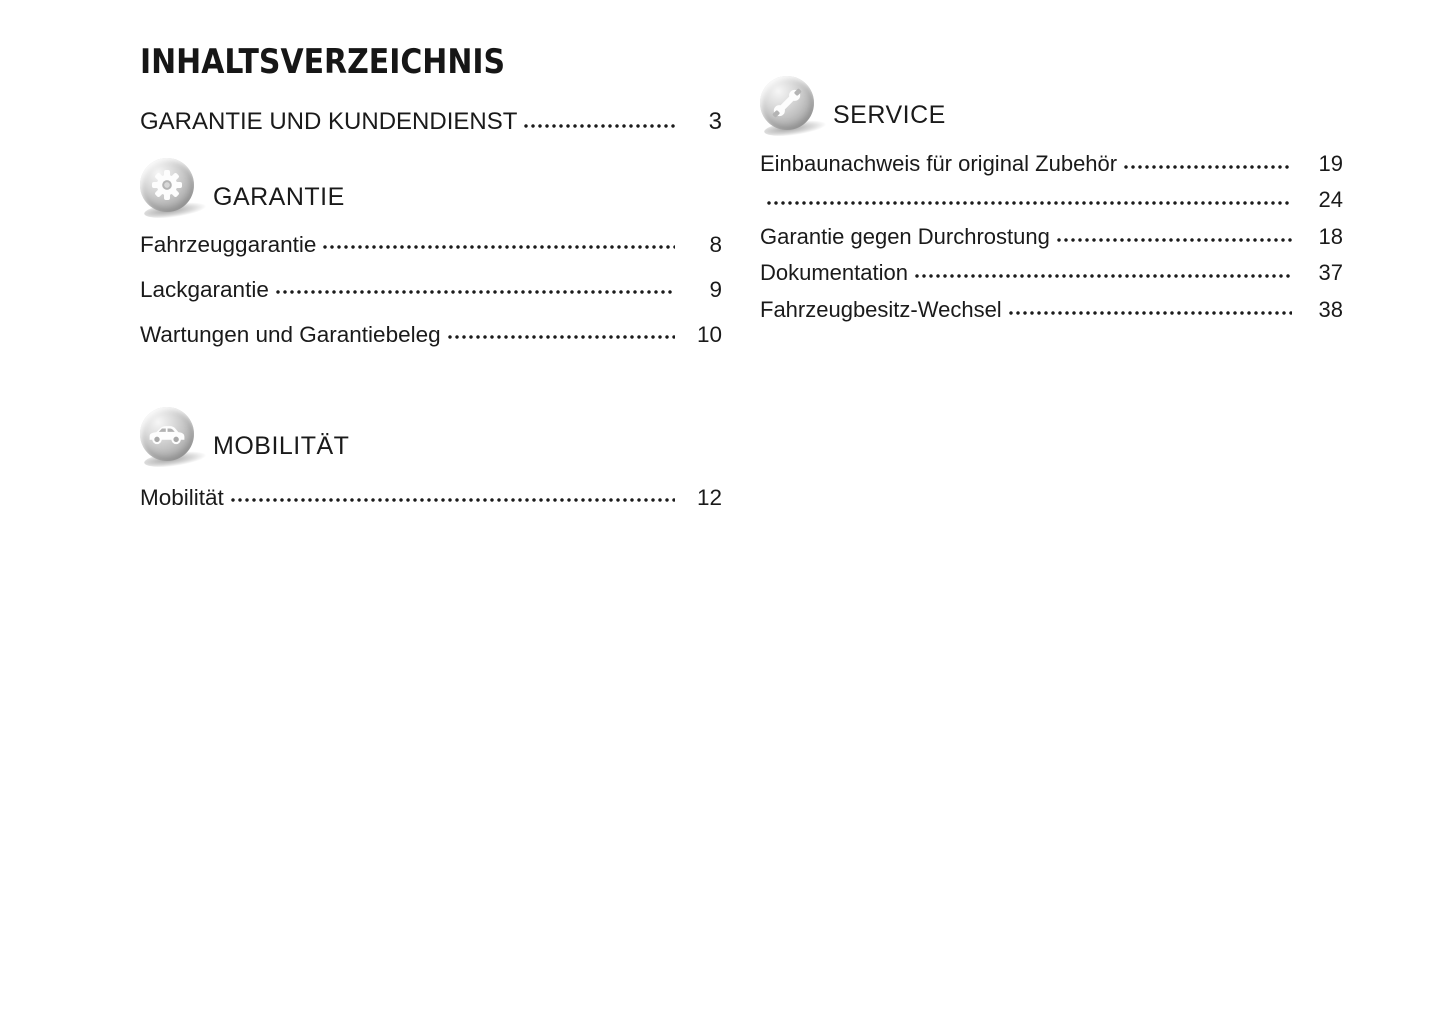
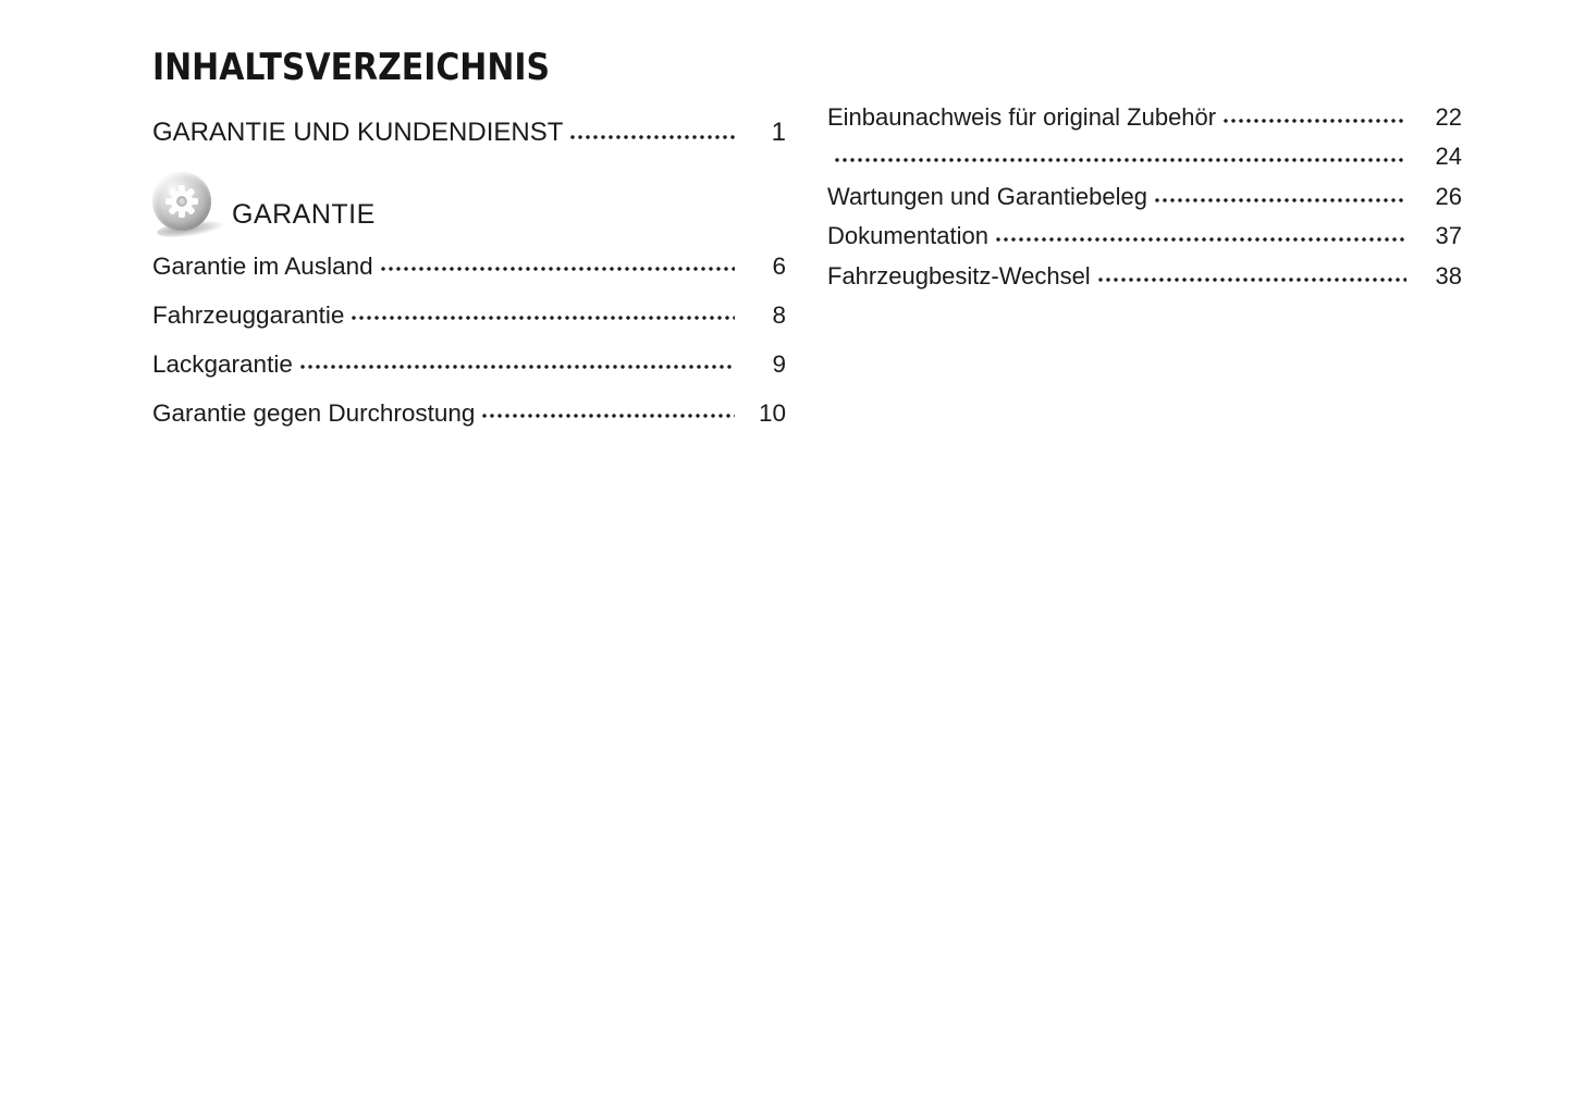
  INHALTSVERZEICHNIS
  GARANTIE UND KUNDENDIENST
- 3
+ 1
  GARANTIE
+ Garantie im Ausland
+ 6
  Fahrzeuggarantie
  8
  Lackgarantie
  9
- Wartungen und Garantiebeleg
+ Garantie gegen Durchrostung
  10
- MOBILITÄT
- Mobilität
- 12
- SERVICE
  Einbaunachweis für original Zubehör
- 19
+ 22
  24
- Garantie gegen Durchrostung
+ Wartungen und Garantiebeleg
- 18
+ 26
  Dokumentation
  37
  Fahrzeugbesitz-Wechsel
  38
